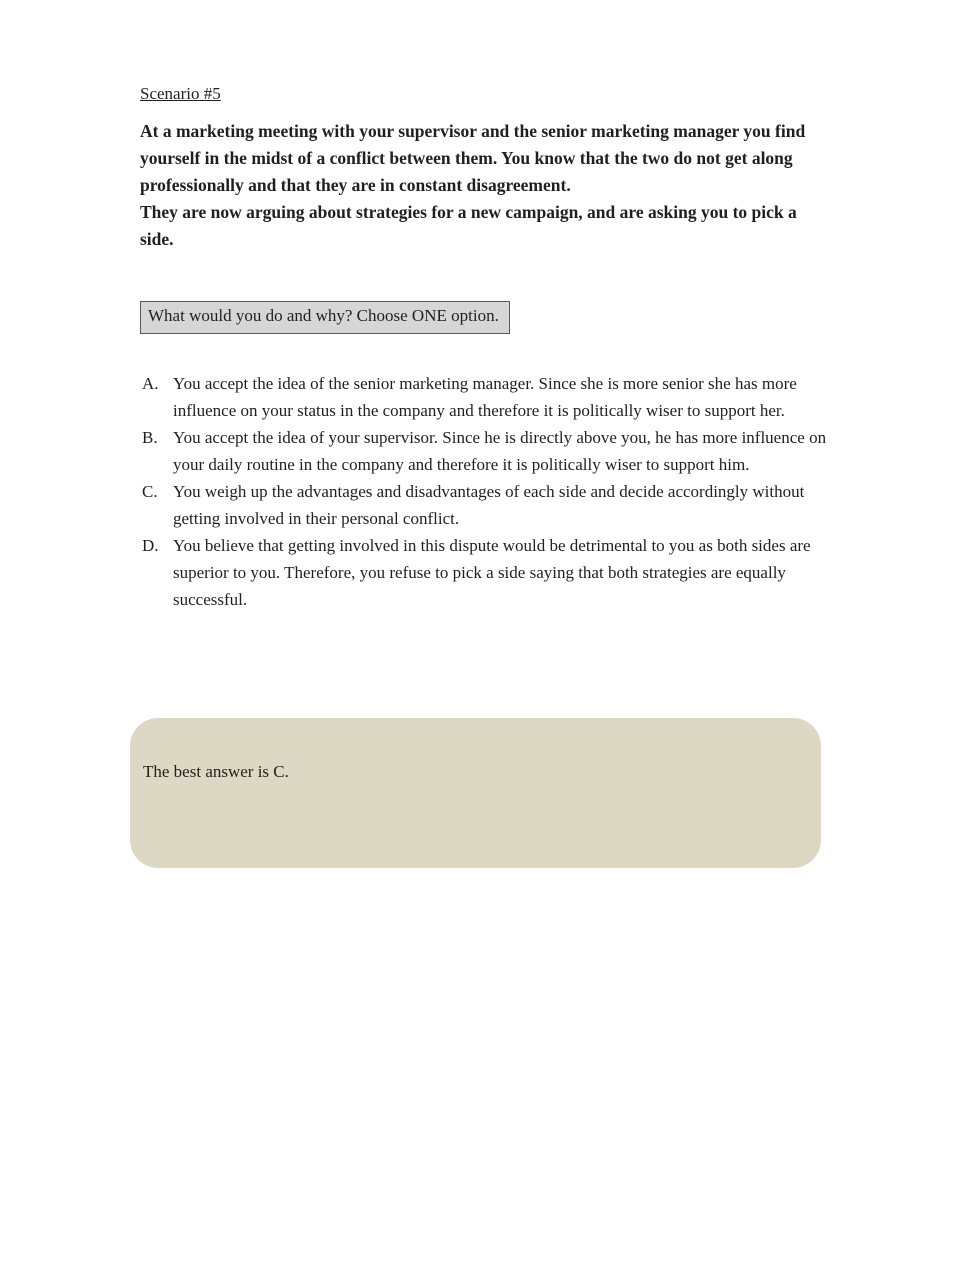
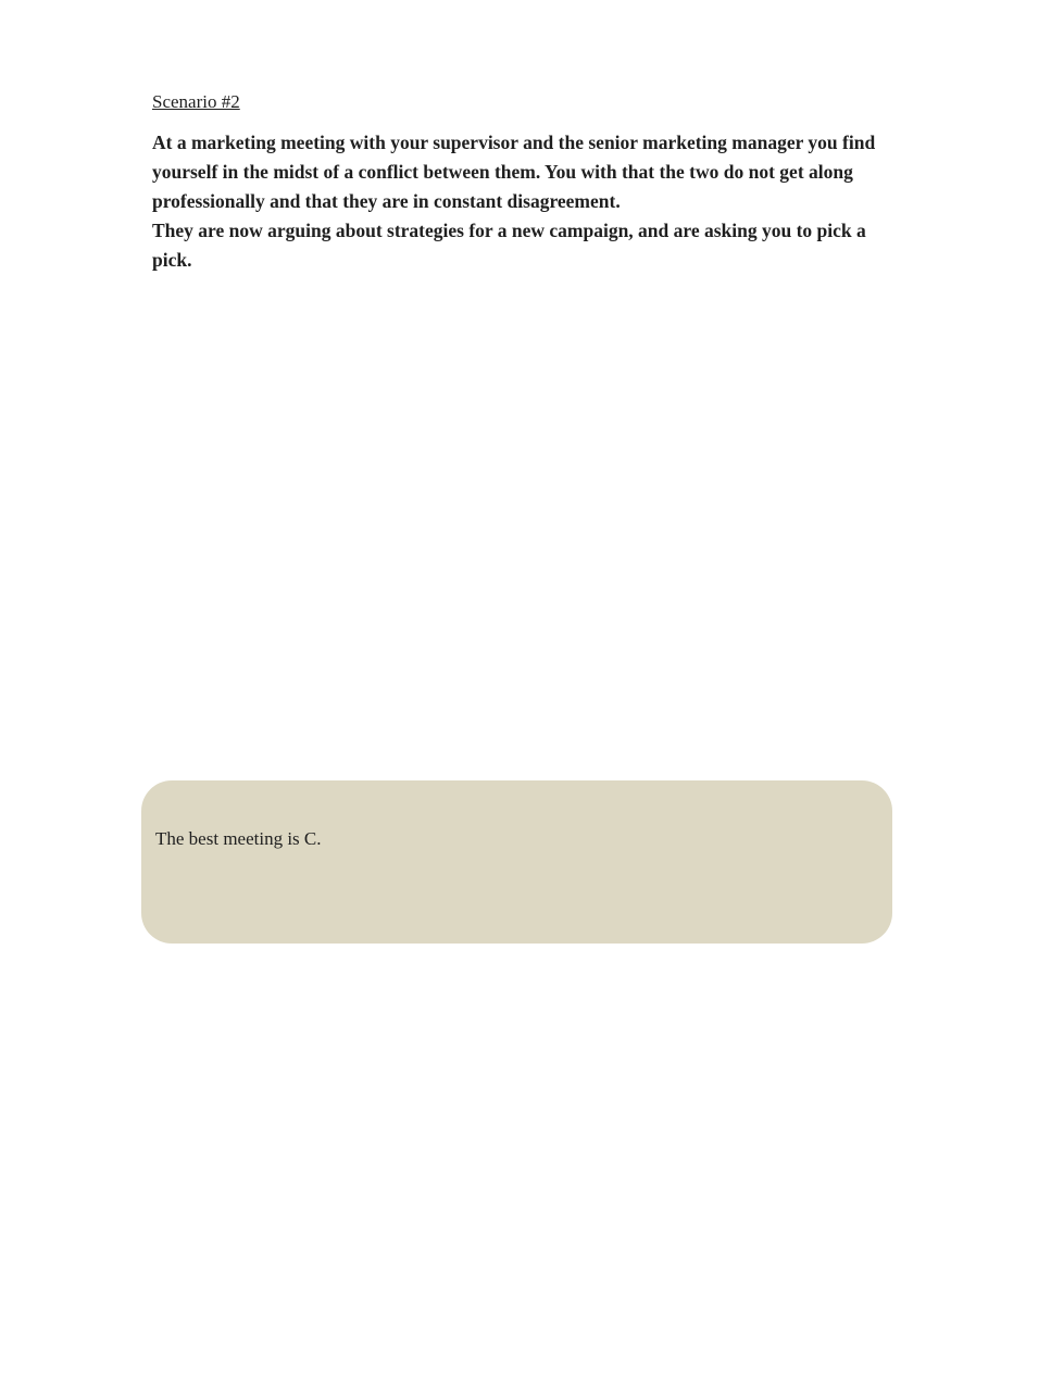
- Scenario #5
+ Scenario #2
- At a marketing meeting with your supervisor and the senior marketing manager you find yourself in the midst of a conflict between them. You know that the two do not get along professionally and that they are in constant disagreement.
+ At a marketing meeting with your supervisor and the senior marketing manager you find yourself in the midst of a conflict between them. You with that the two do not get along professionally and that they are in constant disagreement.
- They are now arguing about strategies for a new campaign, and are asking you to pick a side.
+ They are now arguing about strategies for a new campaign, and are asking you to pick a pick.
- What would you do and why? Choose ONE option.
- A.
- You accept the idea of the senior marketing manager. Since she is more senior she has more influence on your status in the company and therefore it is politically wiser to support her.
- B.
- You accept the idea of your supervisor. Since he is directly above you, he has more influence on your daily routine in the company and therefore it is politically wiser to support him.
- C.
- You weigh up the advantages and disadvantages of each side and decide accordingly without getting involved in their personal conflict.
- D.
- You believe that getting involved in this dispute would be detrimental to you as both sides are superior to you. Therefore, you refuse to pick a side saying that both strategies are equally successful.
- The best answer is C.
+ The best meeting is C.
